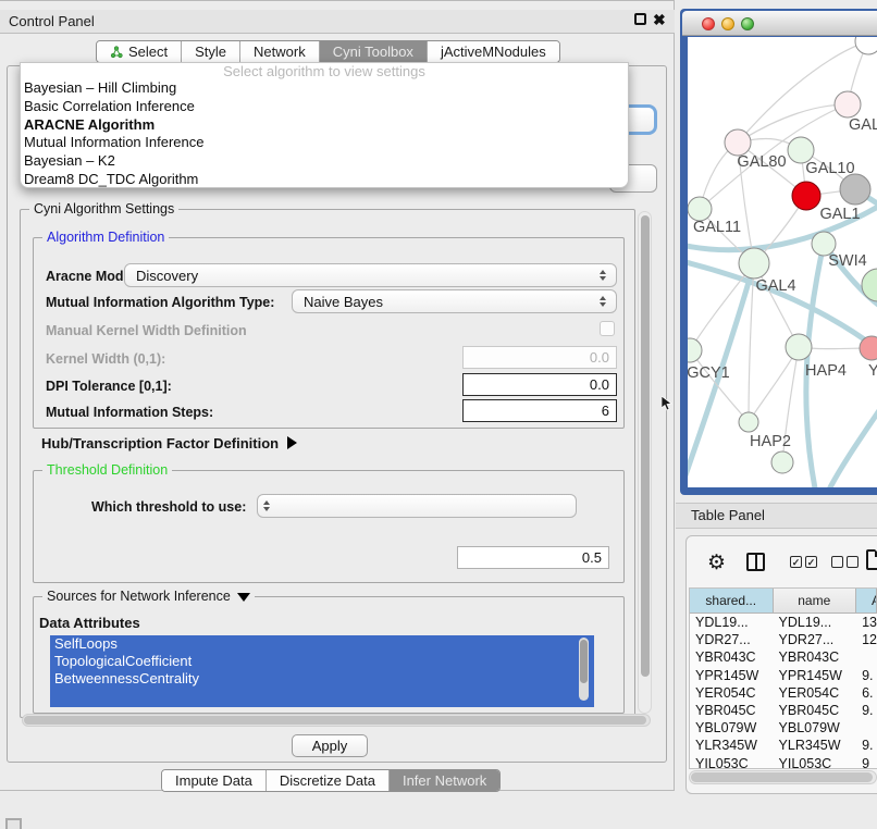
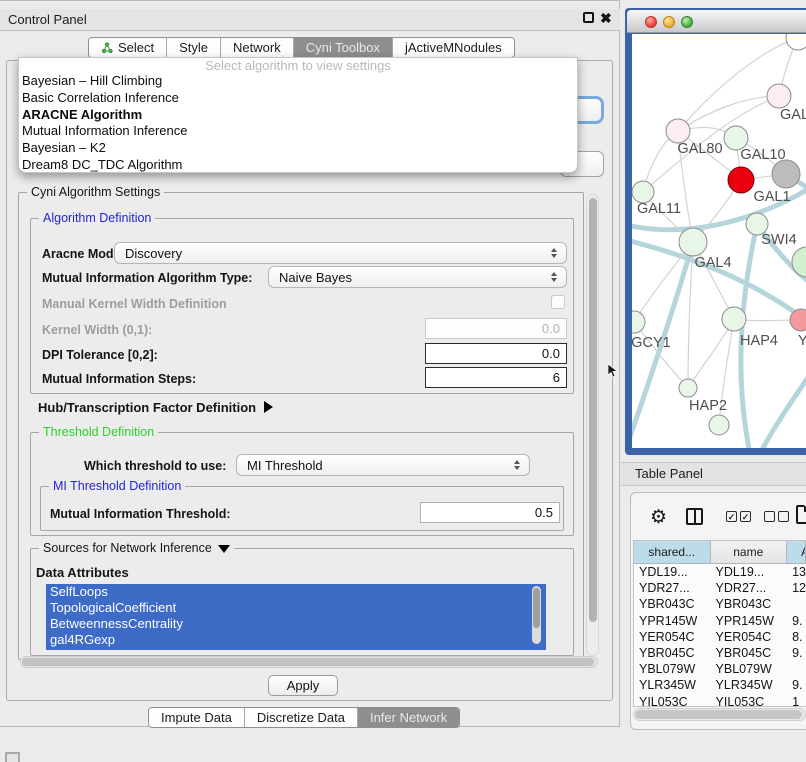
  Control Panel
  ✖
  Select
  Style
  Network
  Cyni Toolbox
  jActiveMNodules
  Cyni Algorithm Settings
  Algorithm Definition
  Aracne Mod
  Discovery
  Mutual Information Algorithm Type:
  Naive Bayes
  Manual Kernel Width Definition
  Kernel Width (0,1):
  0.0
- DPI Tolerance [0,1]:
+ DPI Tolerance [0,2]:
  0.0
  Mutual Information Steps:
  6
  Hub/Transcription Factor Definition
  Threshold Definition
  Which threshold to use:
+ MI Threshold
+ MI Threshold Definition
+ Mutual Information Threshold:
  0.5
  Sources for Network Inference
  Data Attributes
  SelfLoops
  TopologicalCoefficient
  BetweennessCentrality
+ gal4RGexp
  Apply
  Impute Data
  Discretize Data
  Infer Network
  Select algorithm to view settings
  Bayesian – Hill Climbing
  Basic Correlation Inference
  ARACNE Algorithm
  Mutual Information Inference
  Bayesian – K2
  Dream8 DC_TDC Algorithm
  GAL
  GAL80
  GAL10
  GAL1
  GAL11
  SWI4
  GAL4
  GCY1
  HAP4
  Y
  HAP2
  Table Panel
  ⚙
  ✓
  ✓
  shared...
  name
  A
  YDL19...
  YDL19...
  13
  YDR27...
  YDR27...
  12
  YBR043C
  YBR043C
  YPR145W
  YPR145W
  9.
  YER054C
  YER054C
- 6.
+ 8.
  YBR045C
  YBR045C
  9.
  YBL079W
  YBL079W
  YLR345W
  YLR345W
  9.
  YIL053C
  YIL053C
- 9
+ 1
